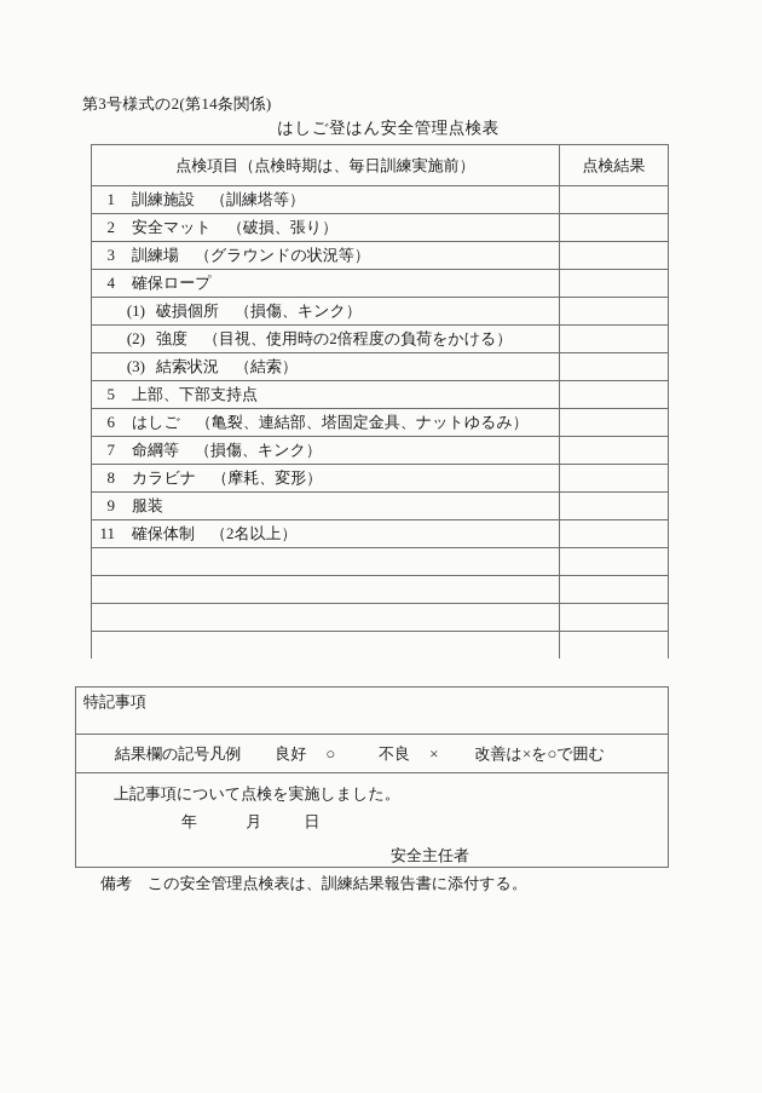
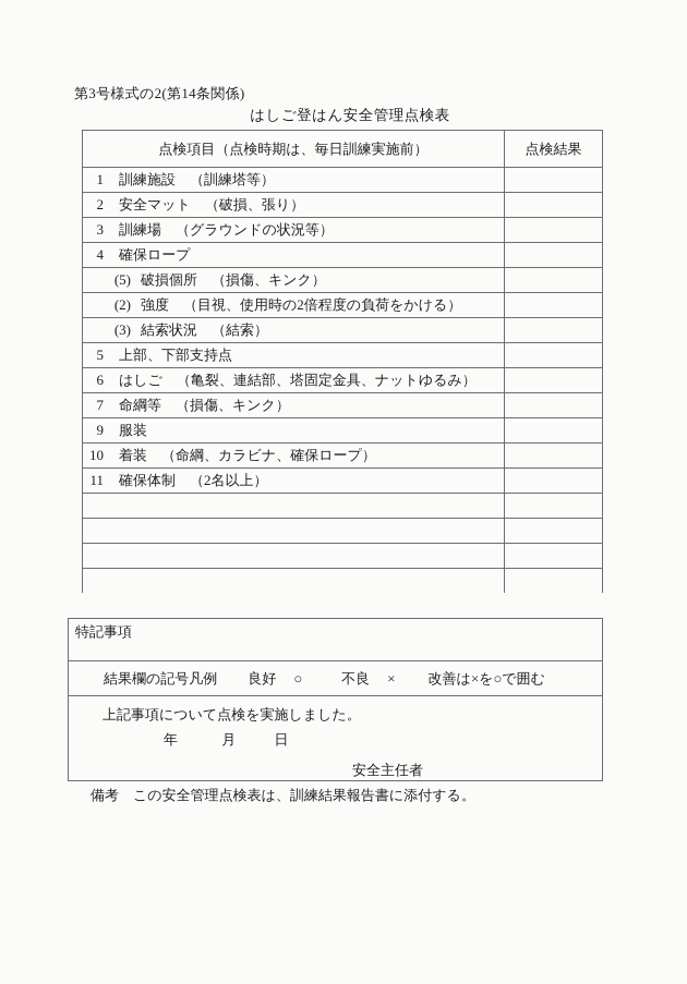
  第3号様式の2(第14条関係)
  はしご登はん安全管理点検表
  点検項目（点検時期は、毎日訓練実施前）
  点検結果
  1
  訓練施設 （訓練塔等）
  2
  安全マット （破損、張り）
  3
  訓練場 （グラウンドの状況等）
  4
  確保ロープ
- (1)
+ (5)
  破損個所 （損傷、キンク）
  (2)
  強度 （目視、使用時の2倍程度の負荷をかける）
  (3)
  結索状況 （結索）
  5
  上部、下部支持点
  6
  はしご （亀裂、連結部、塔固定金具、ナットゆるみ）
  7
  命綱等 （損傷、キンク）
- 8
- カラビナ （摩耗、変形）
  9
  服装
+ 10
+ 着装 （命綱、カラビナ、確保ロープ）
  11
  確保体制 （2名以上）
  特記事項
  結果欄の記号凡例
  良好
  ○
  不良
  ×
  改善は×を○で囲む
  上記事項について点検を実施しました。
  年 月 日
  安全主任者
  備考 この安全管理点検表は、訓練結果報告書に添付する。
